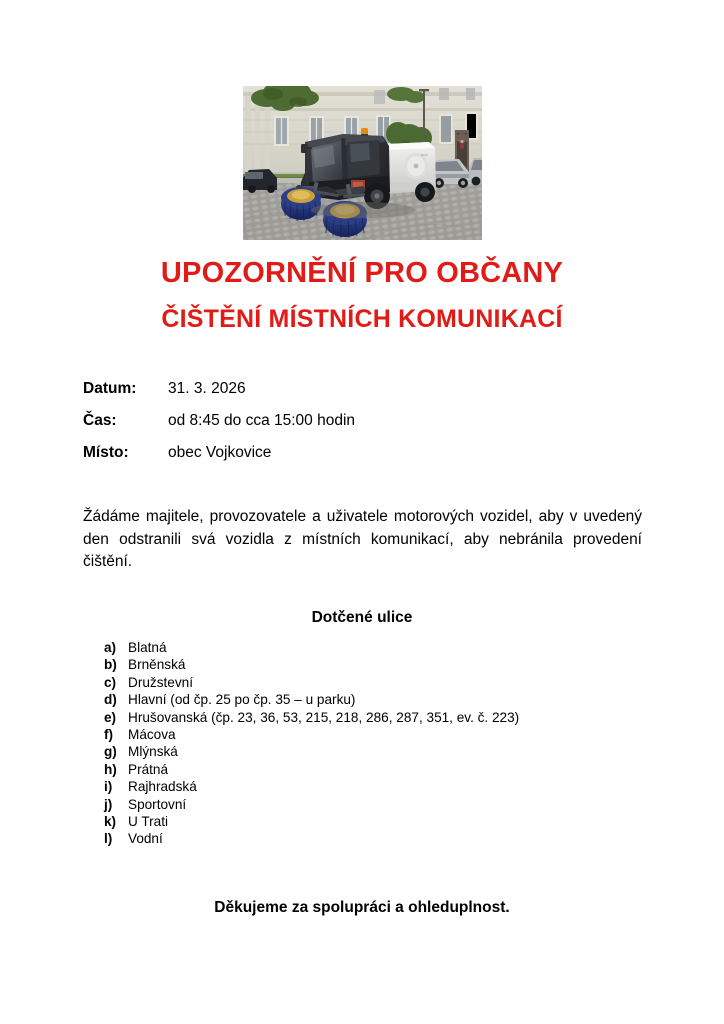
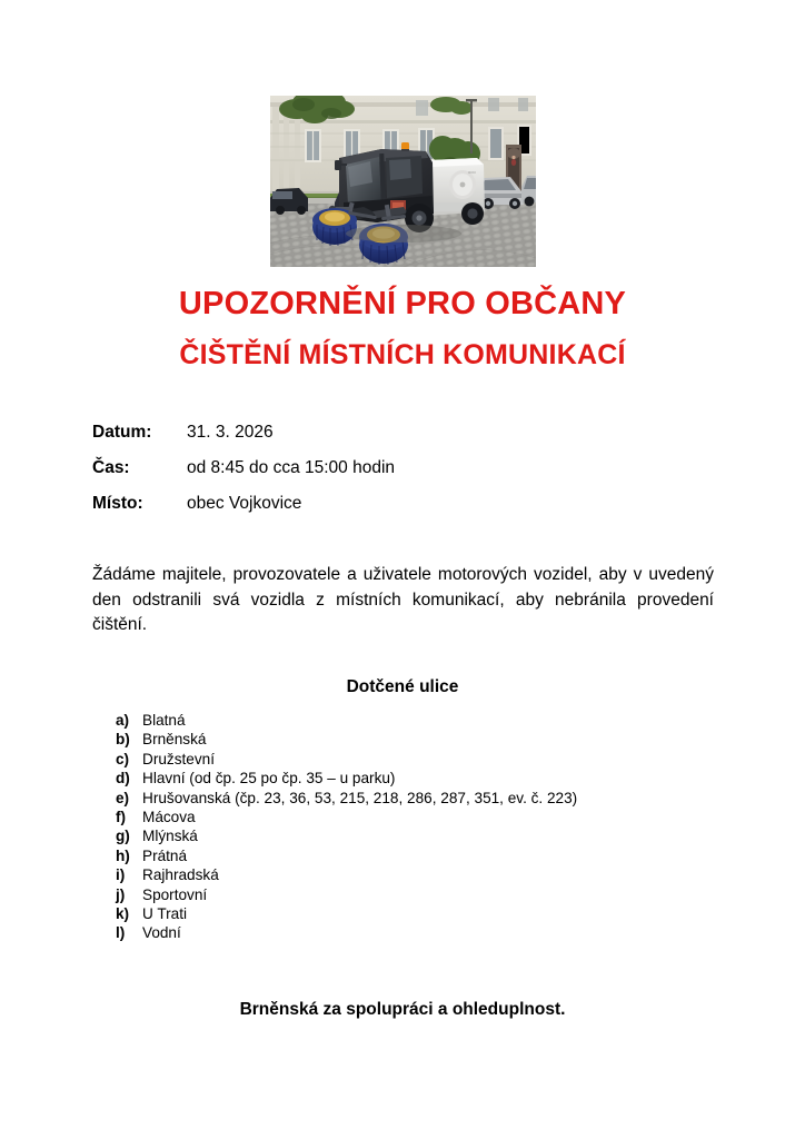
  UPOZORNĚNÍ PRO OBČANY
  ČIŠTĚNÍ MÍSTNÍCH KOMUNIKACÍ
  Datum:
  31. 3. 2026
  Čas:
  od 8:45 do cca 15:00 hodin
  Místo:
  obec Vojkovice
  Žádáme majitele, provozovatele a uživatele motorových vozidel, aby v uvedený den odstranili svá vozidla z místních komunikací, aby nebránila provedení čištění.
  Dotčené ulice
  a)
  Blatná
  b)
  Brněnská
  c)
  Družstevní
  d)
  Hlavní (od čp. 25 po čp. 35 – u parku)
  e)
  Hrušovanská (čp. 23, 36, 53, 215, 218, 286, 287, 351, ev. č. 223)
  f)
  Mácova
  g)
  Mlýnská
  h)
  Prátná
  i)
  Rajhradská
  j)
  Sportovní
  k)
  U Trati
  l)
  Vodní
- Děkujeme za spolupráci a ohleduplnost.
+ Brněnská za spolupráci a ohleduplnost.
